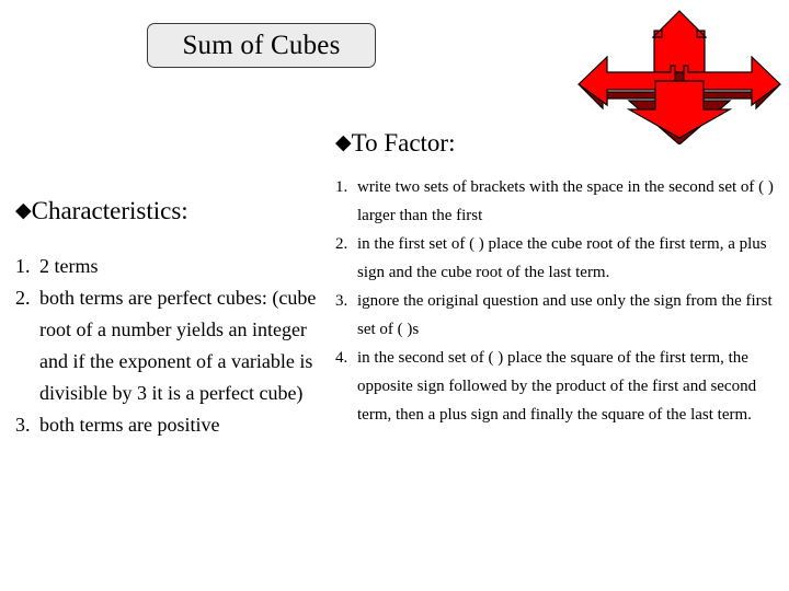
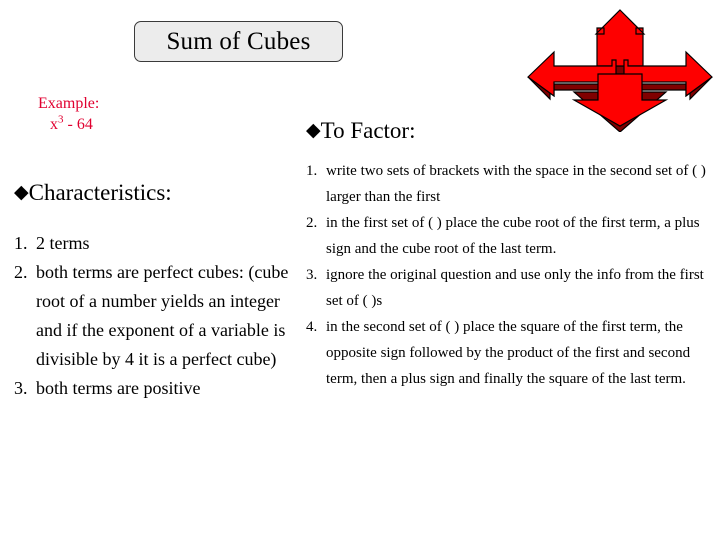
  Sum of Cubes
+ Example:
+ x3 - 64
  ◆Characteristics:
  1.
  2 terms
  2.
- both terms are perfect cubes: (cube root of a number yields an integer and if the exponent of a variable is divisible by 3 it is a perfect cube)
+ both terms are perfect cubes: (cube root of a number yields an integer and if the exponent of a variable is divisible by 4 it is a perfect cube)
  3.
  both terms are positive
  ◆To Factor:
  1.
  write two sets of brackets with the space in the second set of ( ) larger than the first
  2.
  in the first set of ( ) place the cube root of the first term, a plus sign and the cube root of the last term.
  3.
- ignore the original question and use only the sign from the first set of ( )s
+ ignore the original question and use only the info from the first set of ( )s
  4.
  in the second set of ( ) place the square of the first term, the opposite sign followed by the product of the first and second term, then a plus sign and finally the square of the last term.
